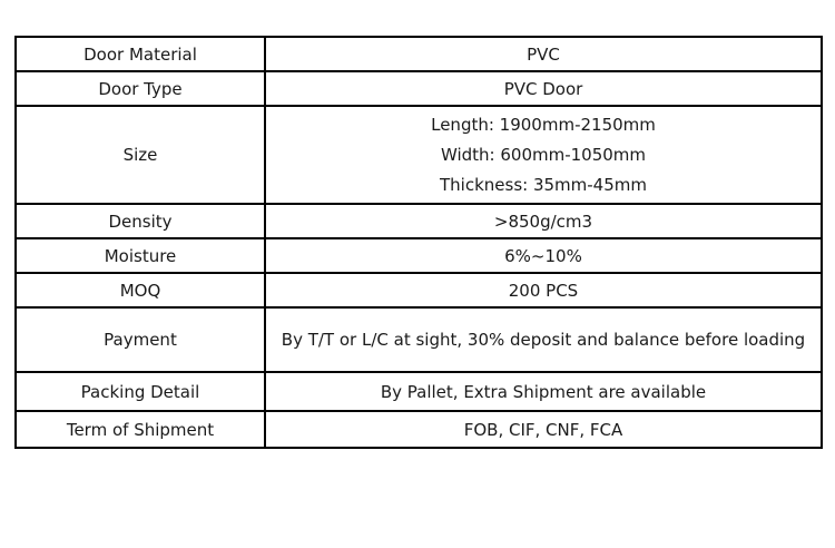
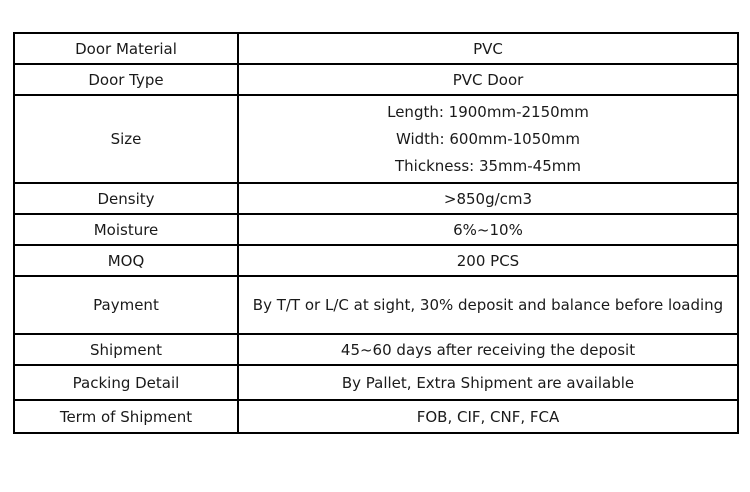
  Door Material	PVC
  Door Type	PVC Door
  Size	Length: 1900mm-2150mm Width: 600mm-1050mm Thickness: 35mm-45mm
  Density	>850g/cm3
  Moisture	6%~10%
  MOQ	200 PCS
  Payment	By T/T or L/C at sight, 30% deposit and balance before loading
+ Shipment	45~60 days after receiving the deposit
  Packing Detail	By Pallet, Extra Shipment are available
  Term of Shipment	FOB, CIF, CNF, FCA
